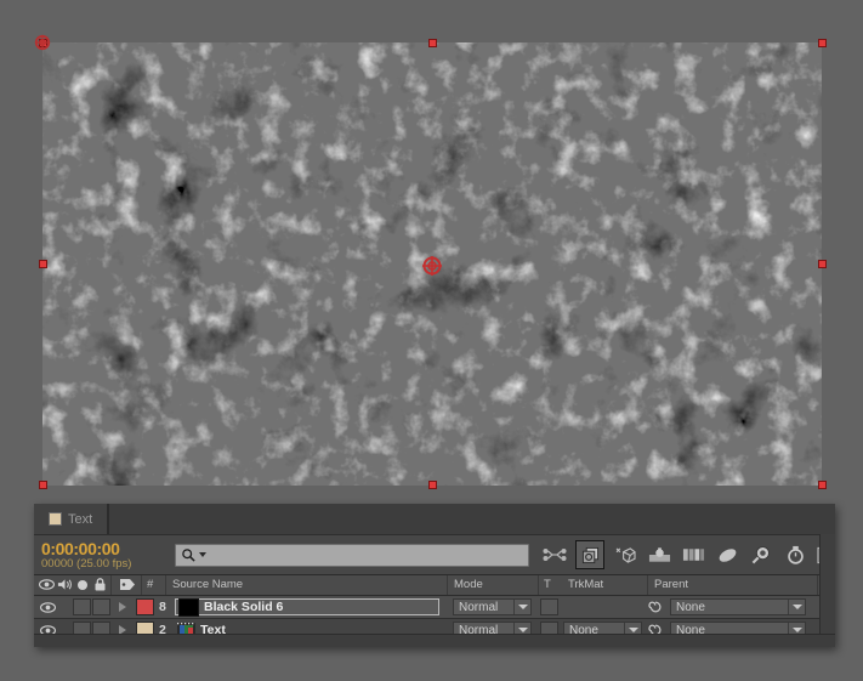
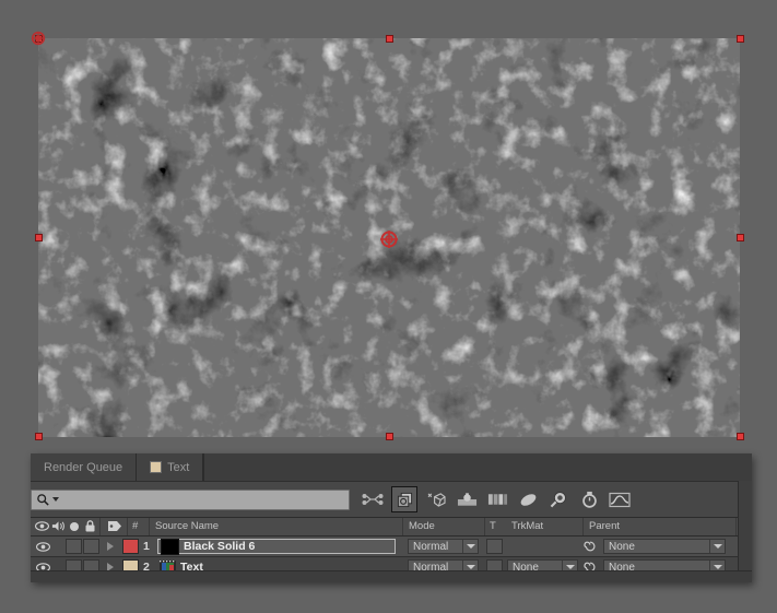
+ Render Queue
  Text
- 0:00:00:00
- 00000 (25.00 fps)
  #
  Source Name
  Mode
  T
  TrkMat
  Parent
- 8
+ 1
  Black Solid 6
  Normal
  None
  2
  Text
  Normal
  None
  None
